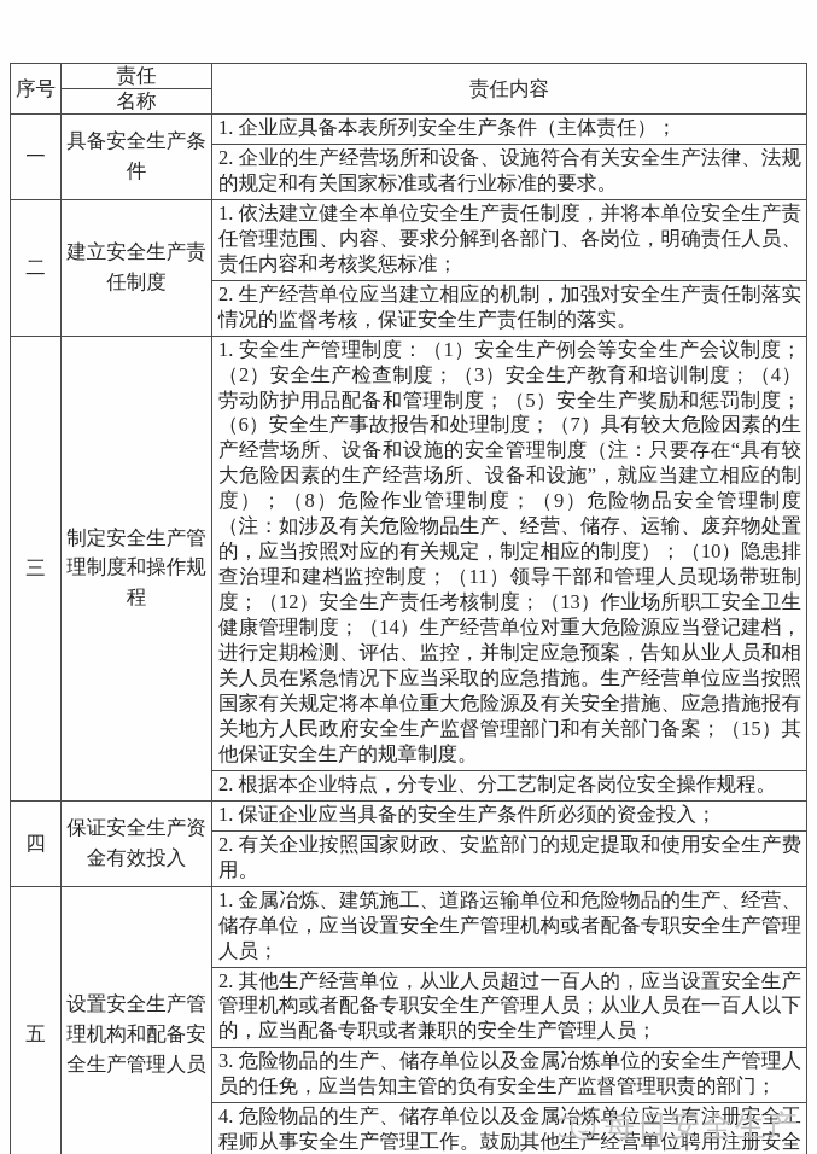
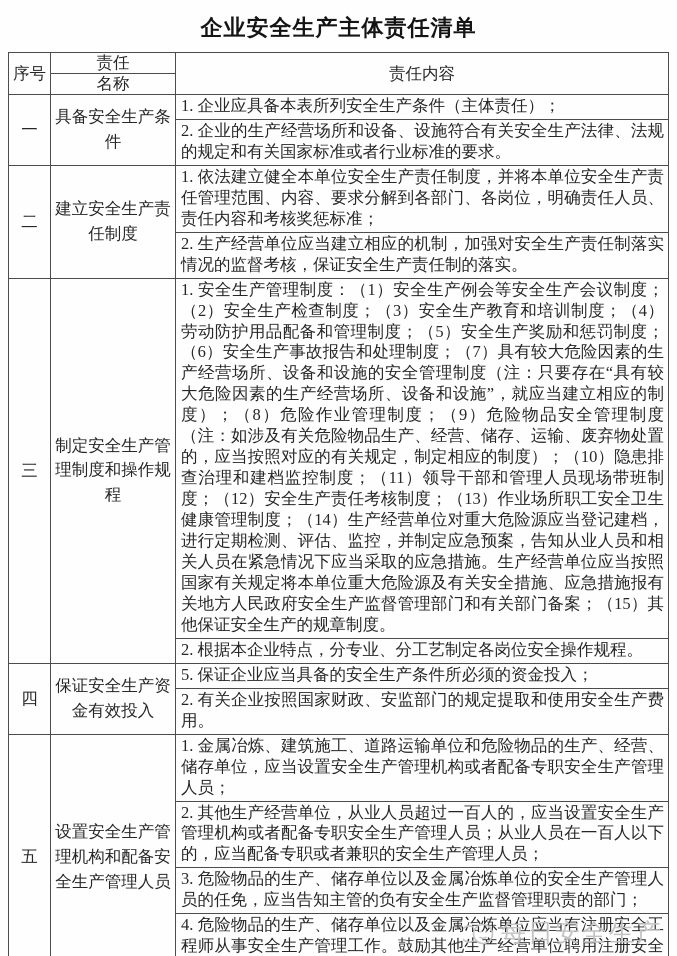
+ 企业安全生产主体责任清单
  序号	责任	责任内容
  名称
  一	具备安全生产条件	1. 企业应具备本表所列安全生产条件（主体责任）；
  2. 企业的生产经营场所和设备、设施符合有关安全生产法律、法规的规定和有关国家标准或者行业标准的要求。
  二	建立安全生产责任制度	1. 依法建立健全本单位安全生产责任制度，并将本单位安全生产责任管理范围、内容、要求分解到各部门、各岗位，明确责任人员、责任内容和考核奖惩标准；
  2. 生产经营单位应当建立相应的机制，加强对安全生产责任制落实情况的监督考核，保证安全生产责任制的落实。
  三	制定安全生产管理制度和操作规程	1. 安全生产管理制度：（1）安全生产例会等安全生产会议制度；（2）安全生产检查制度；（3）安全生产教育和培训制度；（4）劳动防护用品配备和管理制度；（5）安全生产奖励和惩罚制度；（6）安全生产事故报告和处理制度；（7）具有较大危险因素的生产经营场所、设备和设施的安全管理制度（注：只要存在“具有较大危险因素的生产经营场所、设备和设施”，就应当建立相应的制度）；（8）危险作业管理制度；（9）危险物品安全管理制度（注：如涉及有关危险物品生产、经营、储存、运输、废弃物处置的，应当按照对应的有关规定，制定相应的制度）；（10）隐患排查治理和建档监控制度；（11）领导干部和管理人员现场带班制度；（12）安全生产责任考核制度；（13）作业场所职工安全卫生健康管理制度；（14）生产经营单位对重大危险源应当登记建档，进行定期检测、评估、监控，并制定应急预案，告知从业人员和相关人员在紧急情况下应当采取的应急措施。生产经营单位应当按照国家有关规定将本单位重大危险源及有关安全措施、应急措施报有关地方人民政府安全生产监督管理部门和有关部门备案；（15）其他保证安全生产的规章制度。
  2. 根据本企业特点，分专业、分工艺制定各岗位安全操作规程。
- 四	保证安全生产资金有效投入	1. 保证企业应当具备的安全生产条件所必须的资金投入；
+ 四	保证安全生产资金有效投入	5. 保证企业应当具备的安全生产条件所必须的资金投入；
  2. 有关企业按照国家财政、安监部门的规定提取和使用安全生产费用。
  五	设置安全生产管理机构和配备安全生产管理人员	1. 金属冶炼、建筑施工、道路运输单位和危险物品的生产、经营、储存单位，应当设置安全生产管理机构或者配备专职安全生产管理人员；
  2. 其他生产经营单位，从业人员超过一百人的，应当设置安全生产管理机构或者配备专职安全生产管理人员；从业人员在一百人以下的，应当配备专职或者兼职的安全生产管理人员；
  3. 危险物品的生产、储存单位以及金属冶炼单位的安全生产管理人员的任免，应当告知主管的负有安全生产监督管理职责的部门；
  4. 危险物品的生产、储存单位以及金属冶炼单位应当有注册安全工程师从事安全生产管理工作。鼓励其他生产经营单位聘用注册安全
  每日安全生产
